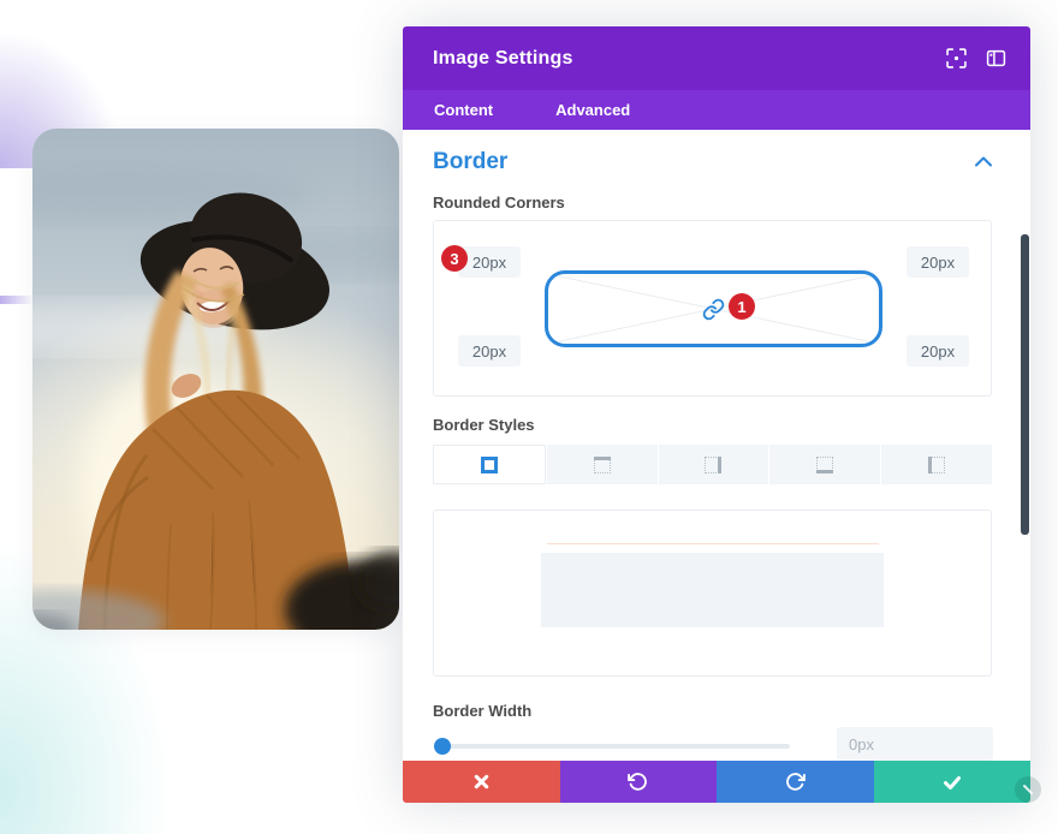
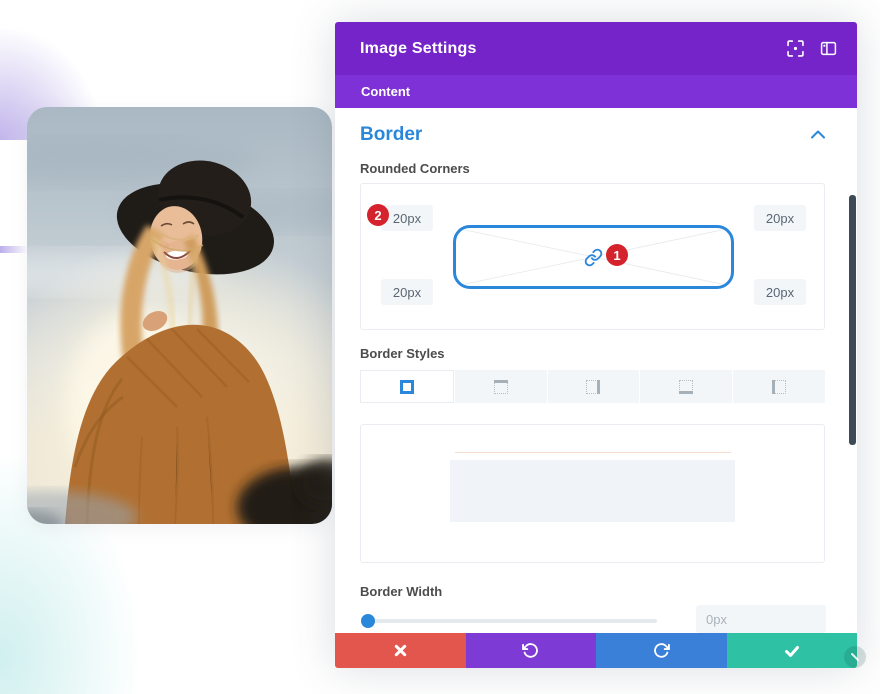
  Image Settings
  Content
- Advanced
  Border
  Rounded Corners
  20px
  20px
  20px
  20px
- 3
+ 2
  1
  Border Styles
  Border Width
  0px
